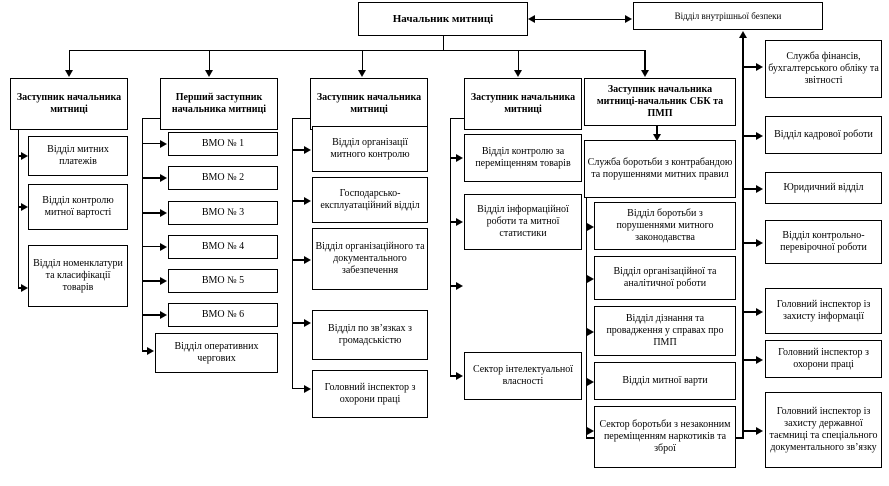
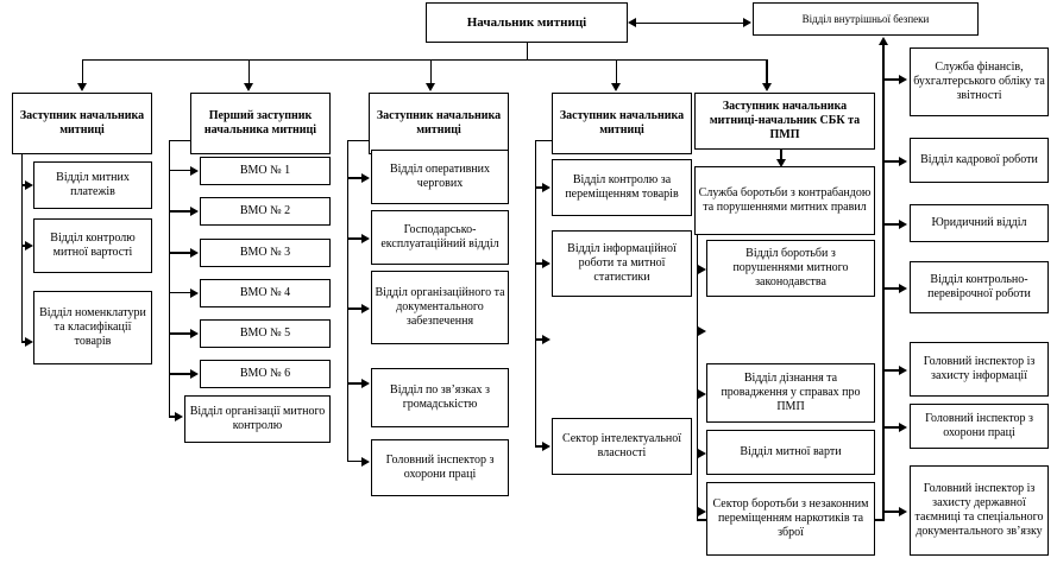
  Начальник митниці
  Відділ внутрішньої безпеки
  Заступник начальника митниці
  Відділ митних платежів
  Відділ контролю митної вартості
  Відділ номенклатури та класифікації товарів
  Перший заступник начальника митниці
  ВМО № 1
  ВМО № 2
  ВМО № 3
  ВМО № 4
  ВМО № 5
  ВМО № 6
- Відділ оперативних чергових
+ Відділ організації митного контролю
  Заступник начальника митниці
- Відділ організації митного контролю
+ Відділ оперативних чергових
  Господарсько-експлуатаційний відділ
  Відділ організаційного та документального забезпечення
  Відділ по зв’язках з громадськістю
  Головний інспектор з охорони праці
  Заступник начальника митниці
  Відділ контролю за переміщенням товарів
  Відділ інформаційної роботи та митної статистики
  Сектор інтелектуальної власності
  Заступник начальника митниці-начальник СБК та ПМП
  Служба боротьби з контрабандою та порушеннями митних правил
  Відділ боротьби з порушеннями митного законодавства
- Відділ організаційної та аналітичної роботи
  Відділ дізнання та провадження у справах про ПМП
  Відділ митної варти
  Сектор боротьби з незаконним переміщенням наркотиків та зброї
  Служба фінансів, бухгалтерського обліку та звітності
  Відділ кадрової роботи
  Юридичний відділ
  Відділ контрольно-перевірочної роботи
  Головний інспектор із захисту інформації
  Головний інспектор з охорони праці
  Головний інспектор із захисту державної таємниці та спеціального документального зв’язку
